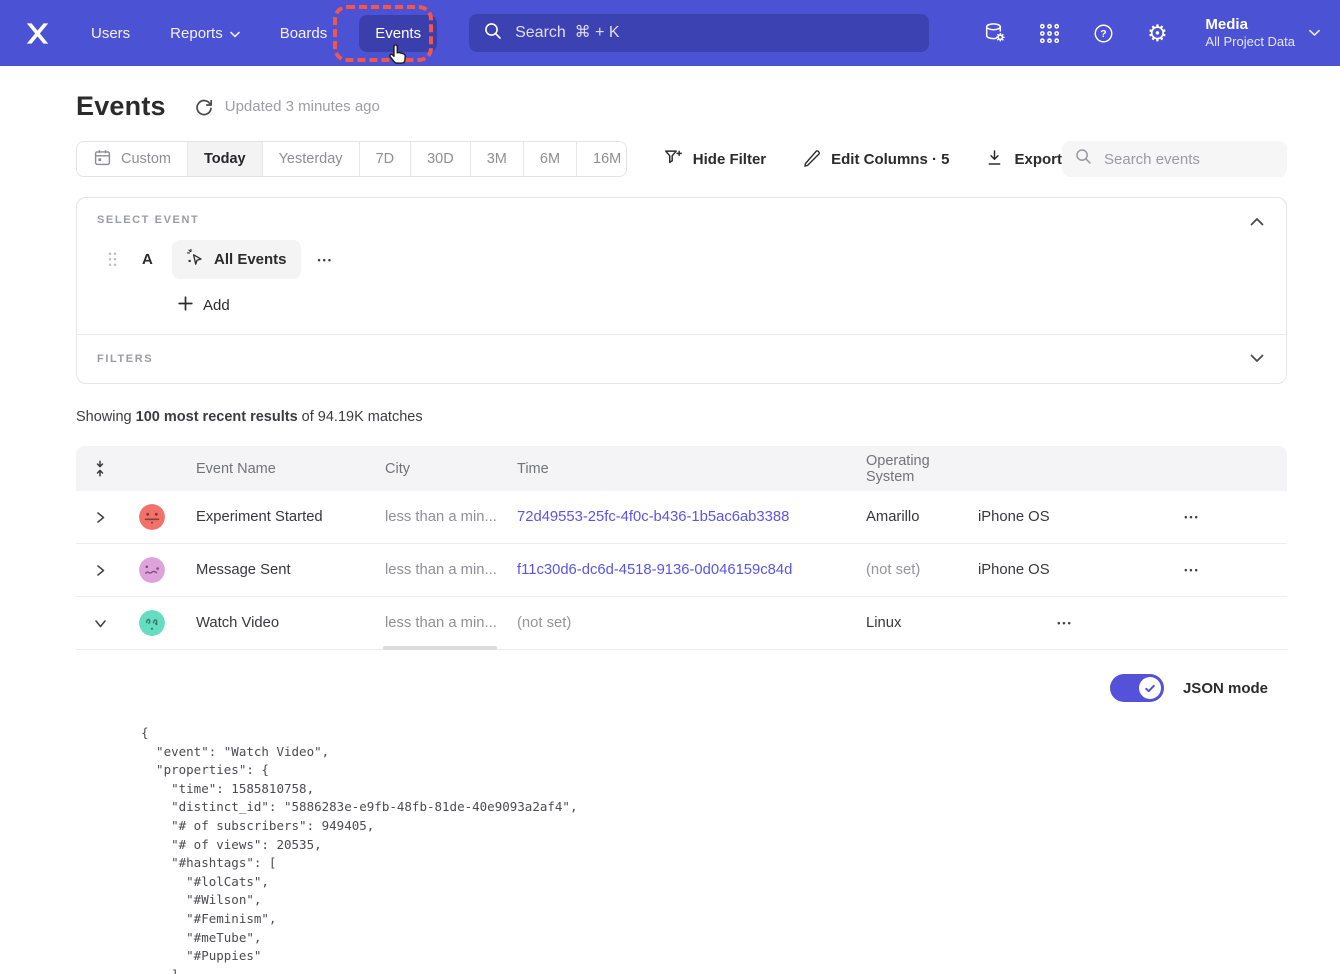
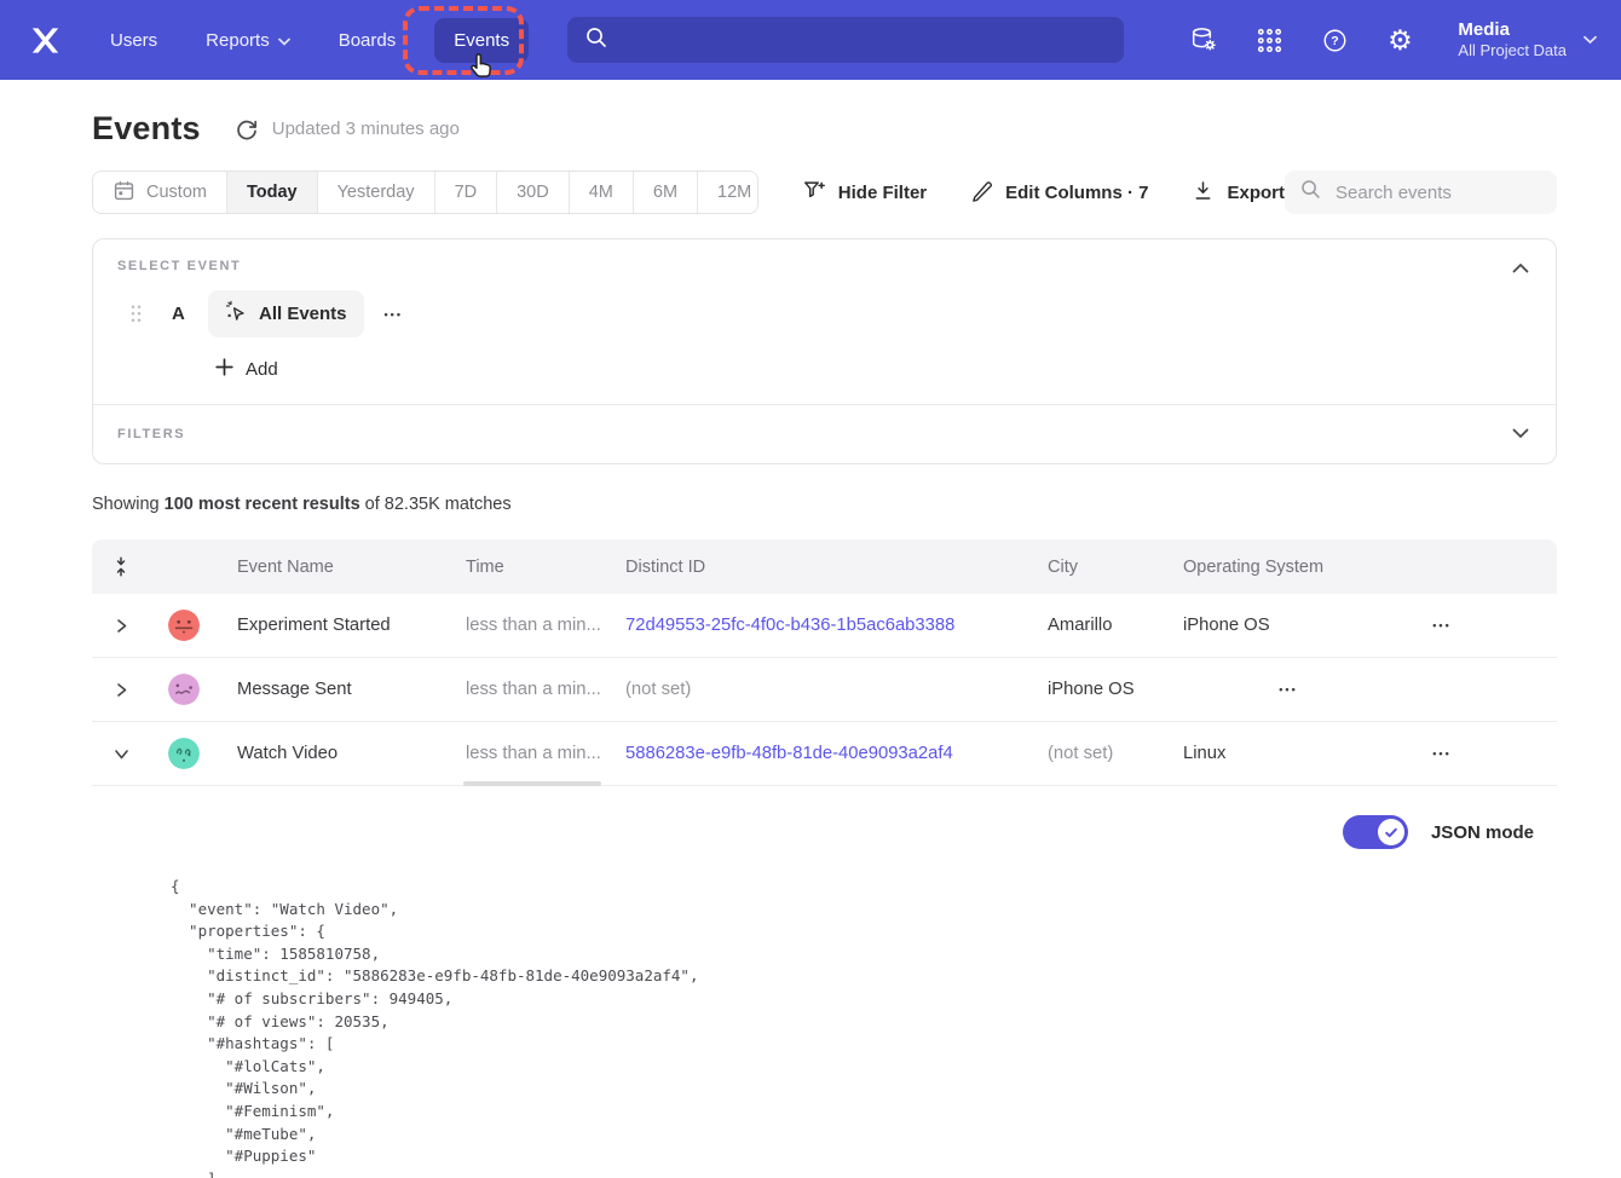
  Users
  Reports
  Boards
  Events
- Search ⌘ + K
  ?
  ⚙
  Media
  All Project Data
  Events
  Updated 3 minutes ago
  Custom
  Today
  Yesterday
  7D
  30D
- 3M
+ 4M
  6M
- 16M
+ 12M
  Hide Filter
- Edit Columns · 5
+ Edit Columns · 7
  Export
  Search events
  SELECT EVENT
  A
  All Events
  •••
  Add
  FILTERS
- Showing 100 most recent results of 94.19K matches
+ Showing 100 most recent results of 82.35K matches
  Event Name
- City
+ Time
+ Distinct ID
- Time
+ City
  Operating System
  Experiment Started
  less than a min...
  72d49553-25fc-4f0c-b436-1b5ac6ab3388
  Amarillo
  iPhone OS
  •••
  Message Sent
  less than a min...
- f11c30d6-dc6d-4518-9136-0d046159c84d
  (not set)
  iPhone OS
  •••
  Watch Video
  less than a min...
+ 5886283e-e9fb-48fb-81de-40e9093a2af4
  (not set)
  Linux
  •••
  JSON mode
  {
  "event": "Watch Video",
  "properties": {
  "time": 1585810758,
  "distinct_id": "5886283e-e9fb-48fb-81de-40e9093a2af4",
  "# of subscribers": 949405,
  "# of views": 20535,
  "#hashtags": [
  "#lolCats",
  "#Wilson",
  "#Feminism",
  "#meTube",
  "#Puppies"
